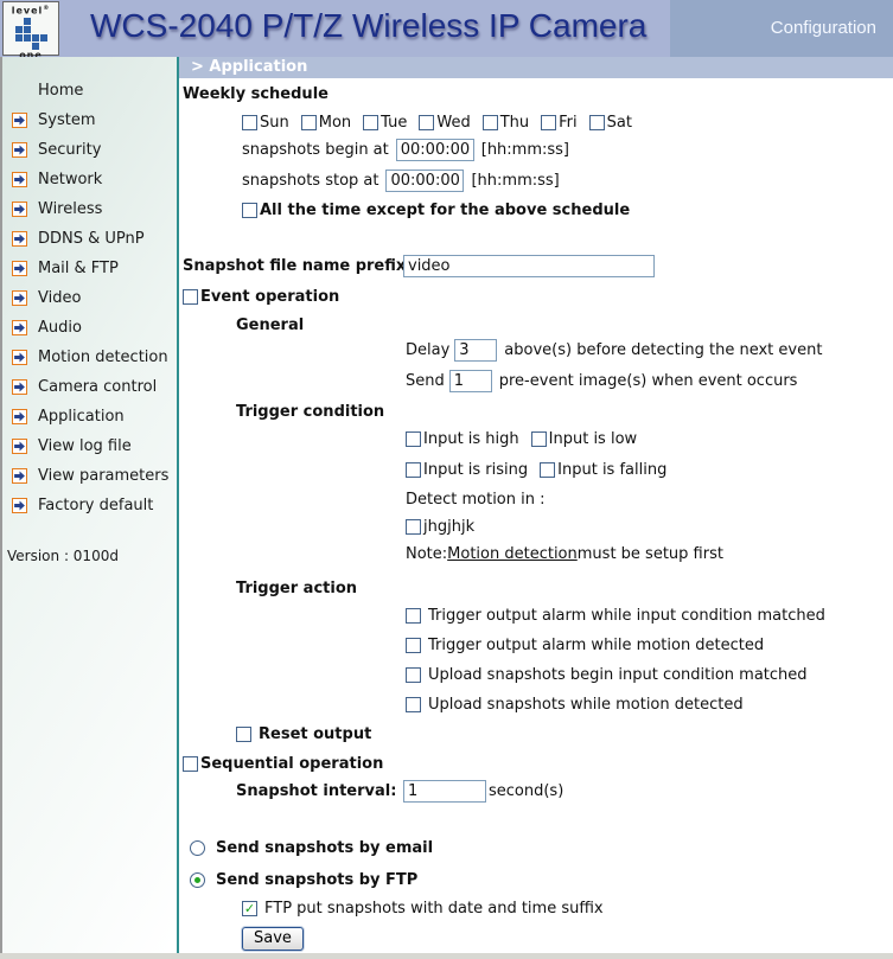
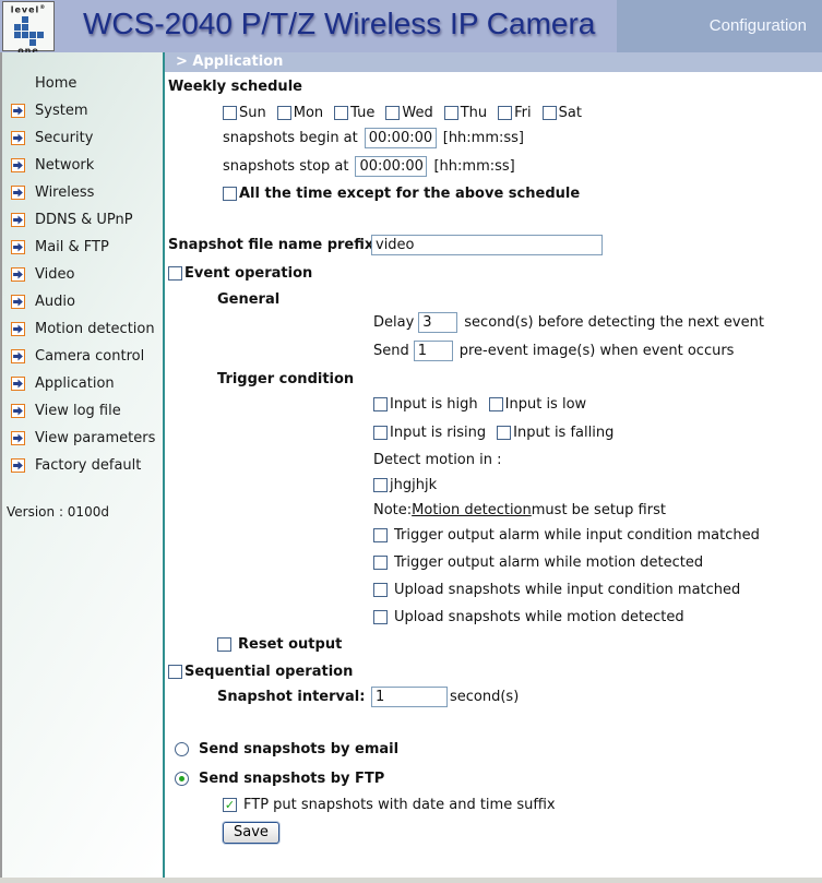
  level
  one
  WCS-2040 P/T/Z Wireless IP Camera
  Configuration
  Home
  System
  Security
  Network
  Wireless
  DDNS & UPnP
  Mail & FTP
  Video
  Audio
  Motion detection
  Camera control
  Application
  View log file
  View parameters
  Factory default
  Version : 0100d
  > Application
  Weekly schedule
  Sun
  Mon
  Tue
  Wed
  Thu
  Fri
  Sat
  snapshots begin at
  00:00:00
  [hh:mm:ss]
  snapshots stop at
  00:00:00
  [hh:mm:ss]
  All the time except for the above schedule
  Snapshot file name prefix
  video
  Event operation
  General
  Delay
  3
- above(s) before detecting the next event
+ second(s) before detecting the next event
  Send
  1
  pre-event image(s) when event occurs
  Trigger condition
  Input is high
  Input is low
  Input is rising
  Input is falling
  Detect motion in :
  jhgjhjk
  Note:
  Motion detection
  must be setup first
- Trigger action
  Trigger output alarm while input condition matched
  Trigger output alarm while motion detected
- Upload snapshots begin input condition matched
+ Upload snapshots while input condition matched
  Upload snapshots while motion detected
  Reset output
  Sequential operation
  Snapshot interval:
  1
  second(s)
  Send snapshots by email
  Send snapshots by FTP
  ✓
  FTP put snapshots with date and time suffix
  Save
